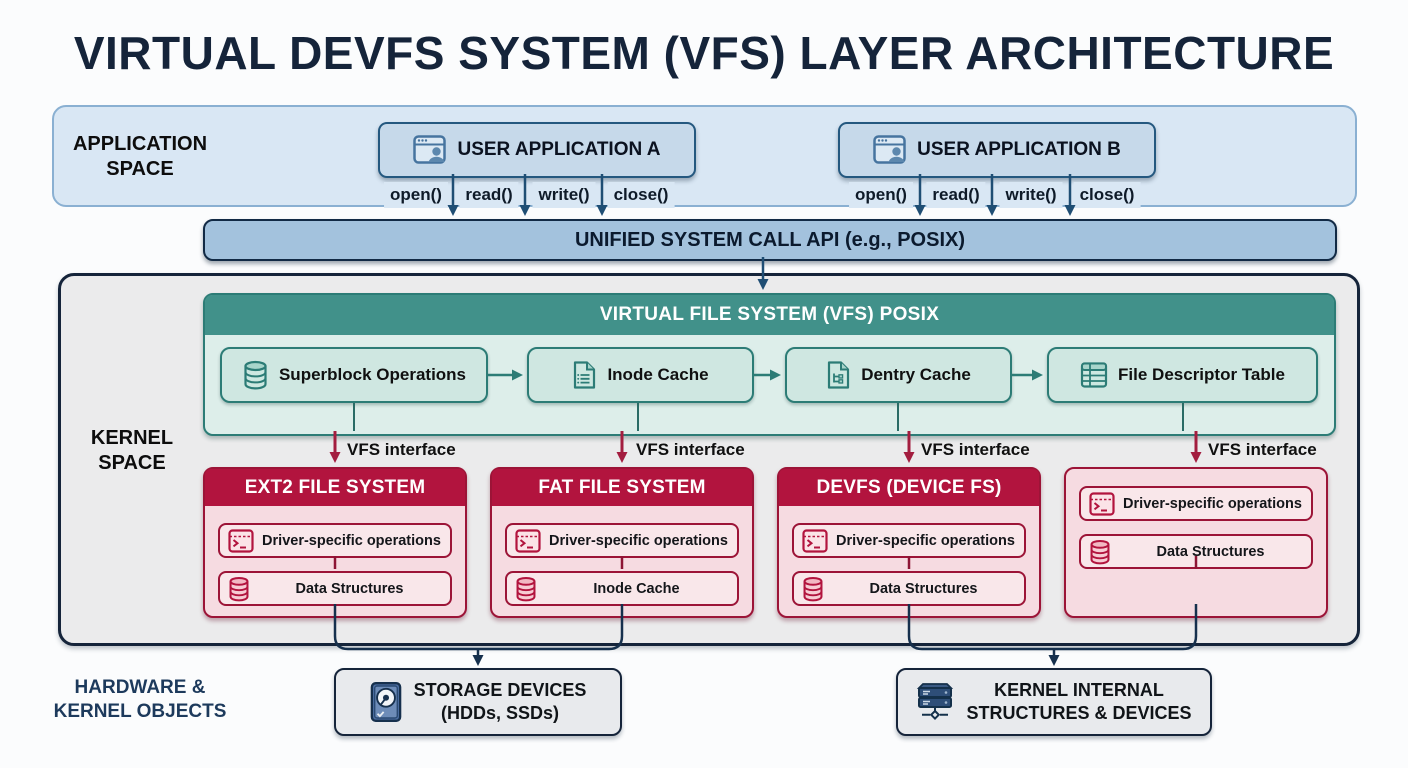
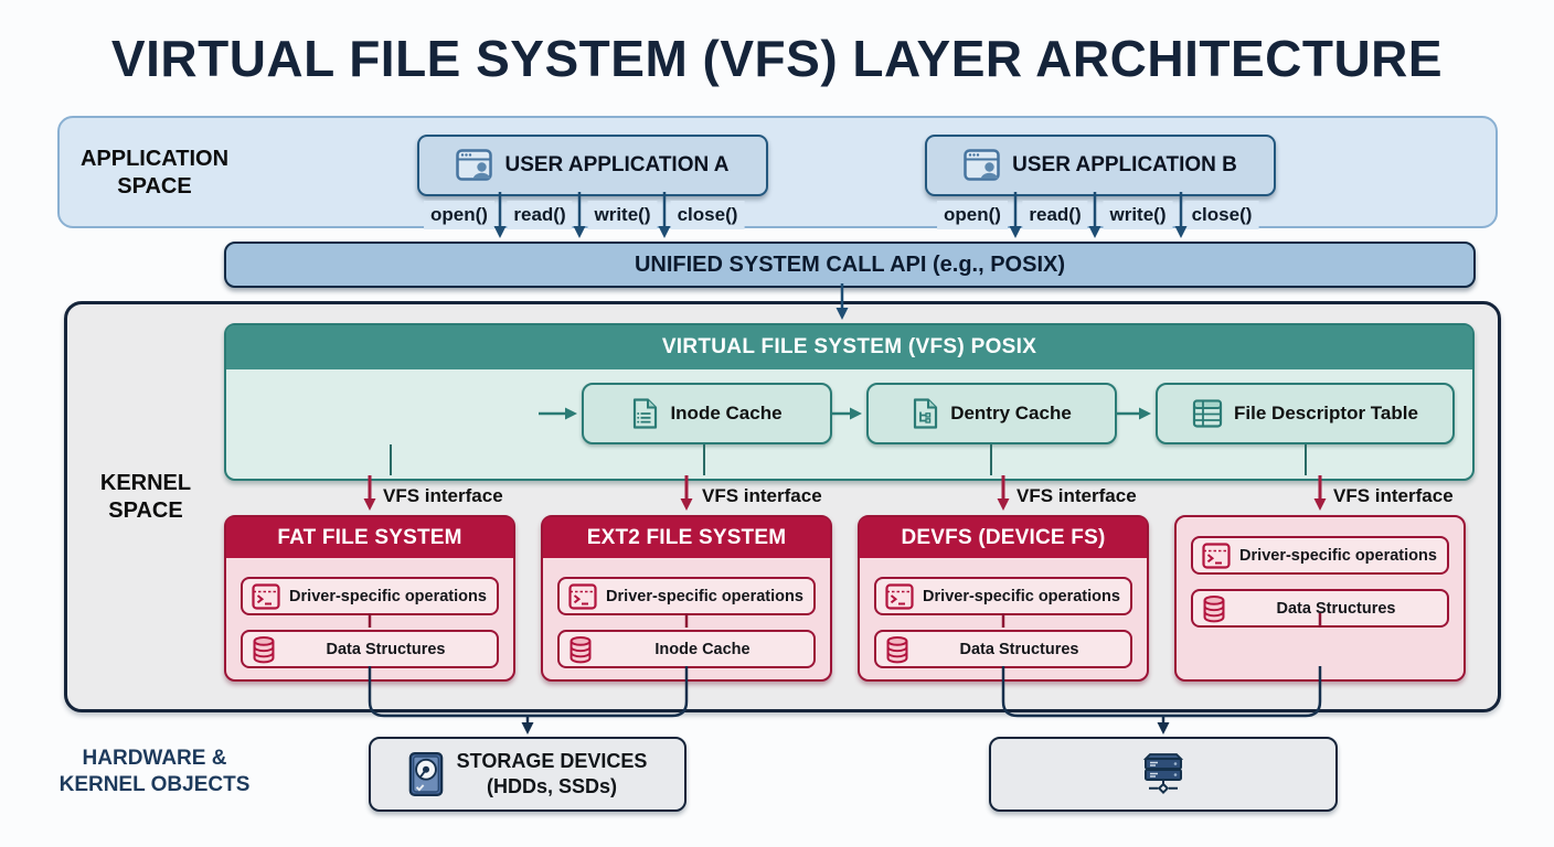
- VIRTUAL DEVFS SYSTEM (VFS) LAYER ARCHITECTURE
+ VIRTUAL FILE SYSTEM (VFS) LAYER ARCHITECTURE
  APPLICATION
  SPACE
  USER APPLICATION A
  USER APPLICATION B
  open()
  read()
  write()
  close()
  open()
  read()
  write()
  close()
  UNIFIED SYSTEM CALL API (e.g., POSIX)
  KERNEL
  SPACE
  VIRTUAL FILE SYSTEM (VFS) POSIX
- Superblock Operations
  Inode Cache
  Dentry Cache
  File Descriptor Table
  VFS interface
  VFS interface
  VFS interface
  VFS interface
- EXT2 FILE SYSTEM
+ FAT FILE SYSTEM
  Driver-specific operations
  Data Structures
- FAT FILE SYSTEM
+ EXT2 FILE SYSTEM
  Driver-specific operations
  Inode Cache
  DEVFS (DEVICE FS)
  Driver-specific operations
  Data Structures
  Driver-specific operations
  Data Structures
  HARDWARE &
  KERNEL OBJECTS
  STORAGE DEVICES
  (HDDs, SSDs)
- KERNEL INTERNAL
- STRUCTURES & DEVICES
